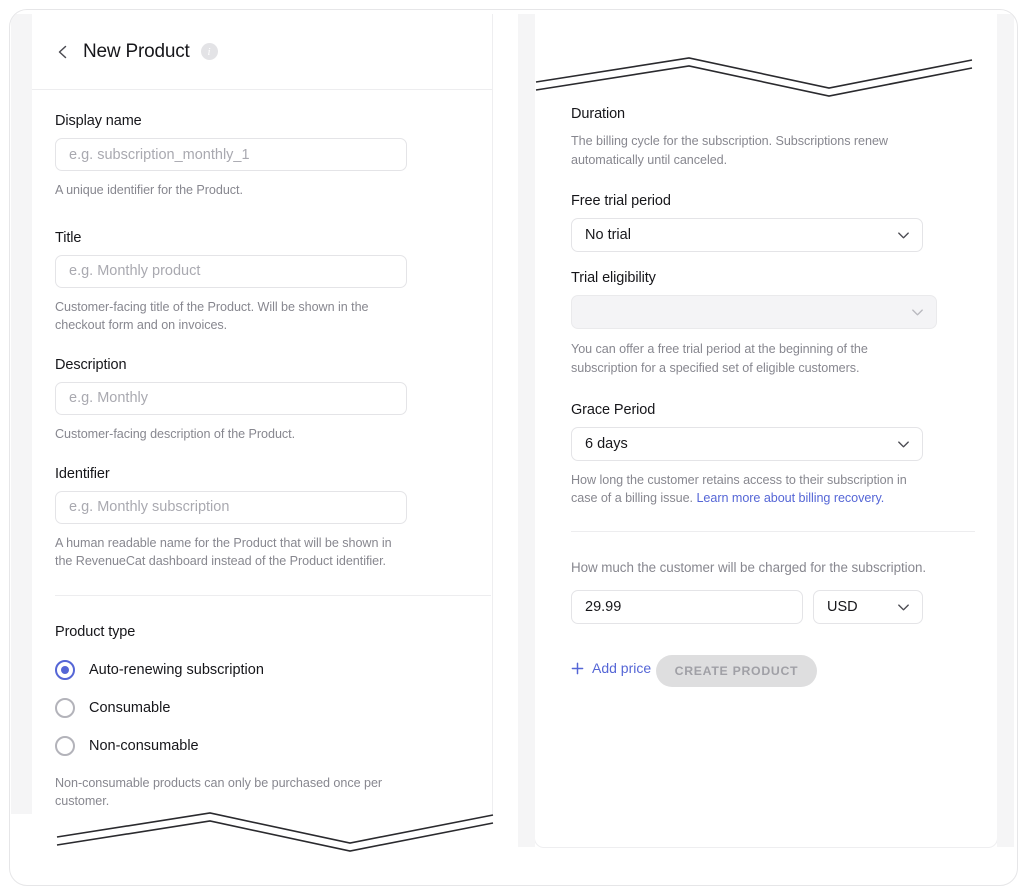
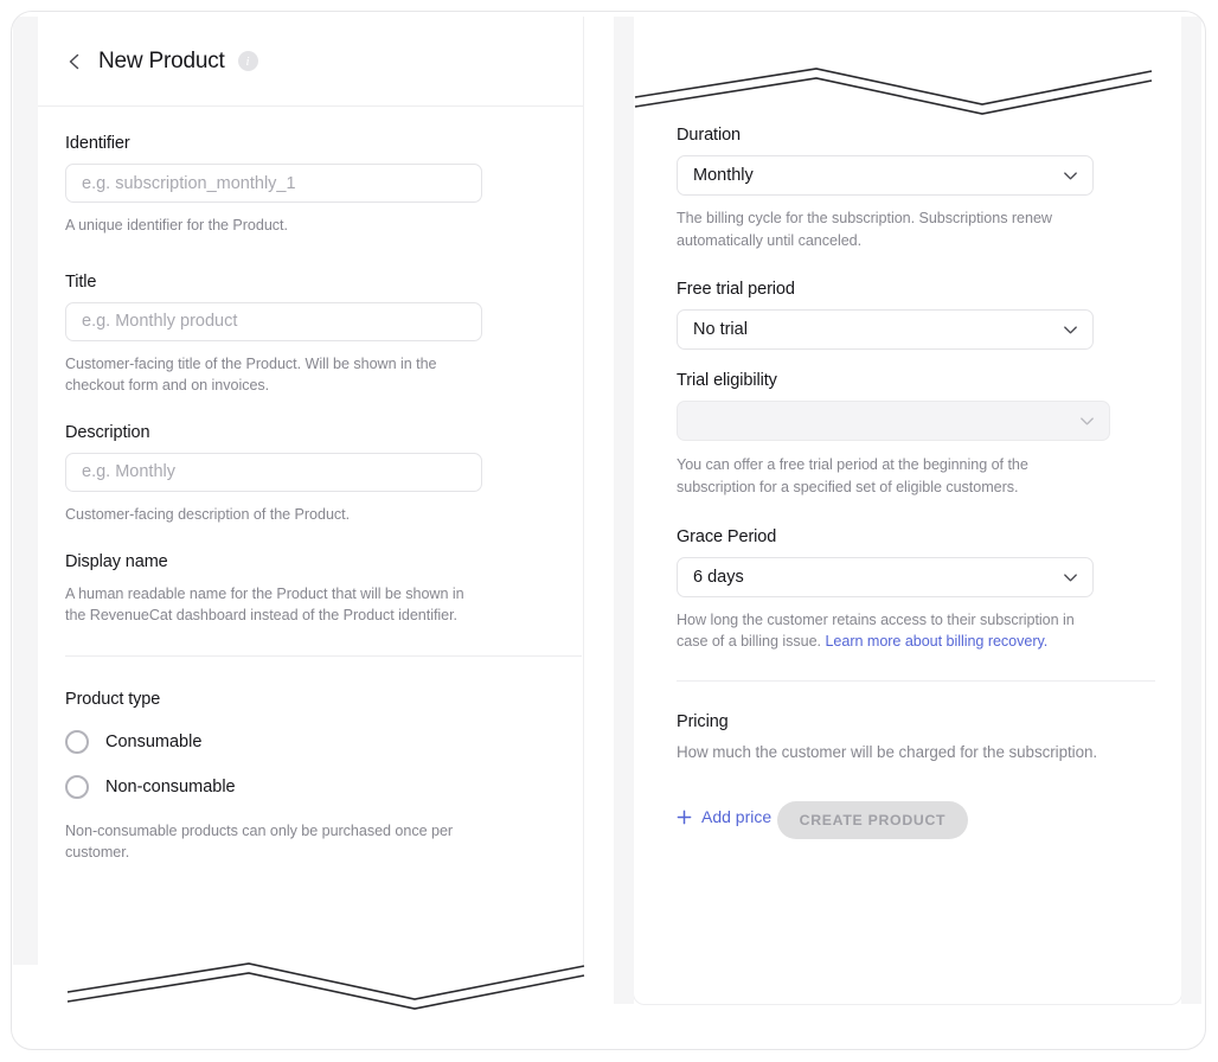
  New Product
  i
- Display name
+ Identifier
  e.g. subscription_monthly_1
  A unique identifier for the Product.
  Title
  e.g. Monthly product
  Customer-facing title of the Product. Will be shown in the checkout form and on invoices.
  Description
  e.g. Monthly
  Customer-facing description of the Product.
- Identifier
+ Display name
- e.g. Monthly subscription
  A human readable name for the Product that will be shown in the RevenueCat dashboard instead of the Product identifier.
  Product type
- Auto-renewing subscription
  Consumable
  Non-consumable
  Non-consumable products can only be purchased once per customer.
  Duration
+ Monthly
  The billing cycle for the subscription. Subscriptions renew automatically until canceled.
  Free trial period
  No trial
  Trial eligibility
  You can offer a free trial period at the beginning of the subscription for a specified set of eligible customers.
  Grace Period
  6 days
  How long the customer retains access to their subscription in case of a billing issue. Learn more about billing recovery.
+ Pricing
  How much the customer will be charged for the subscription.
- 29.99
- USD
  Add price
  CREATE PRODUCT
